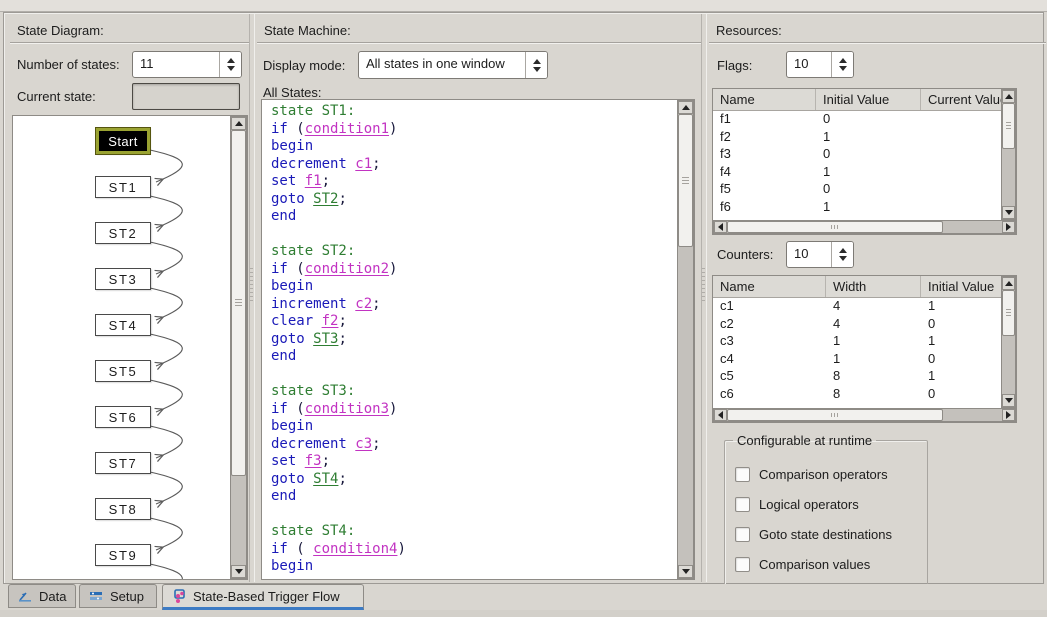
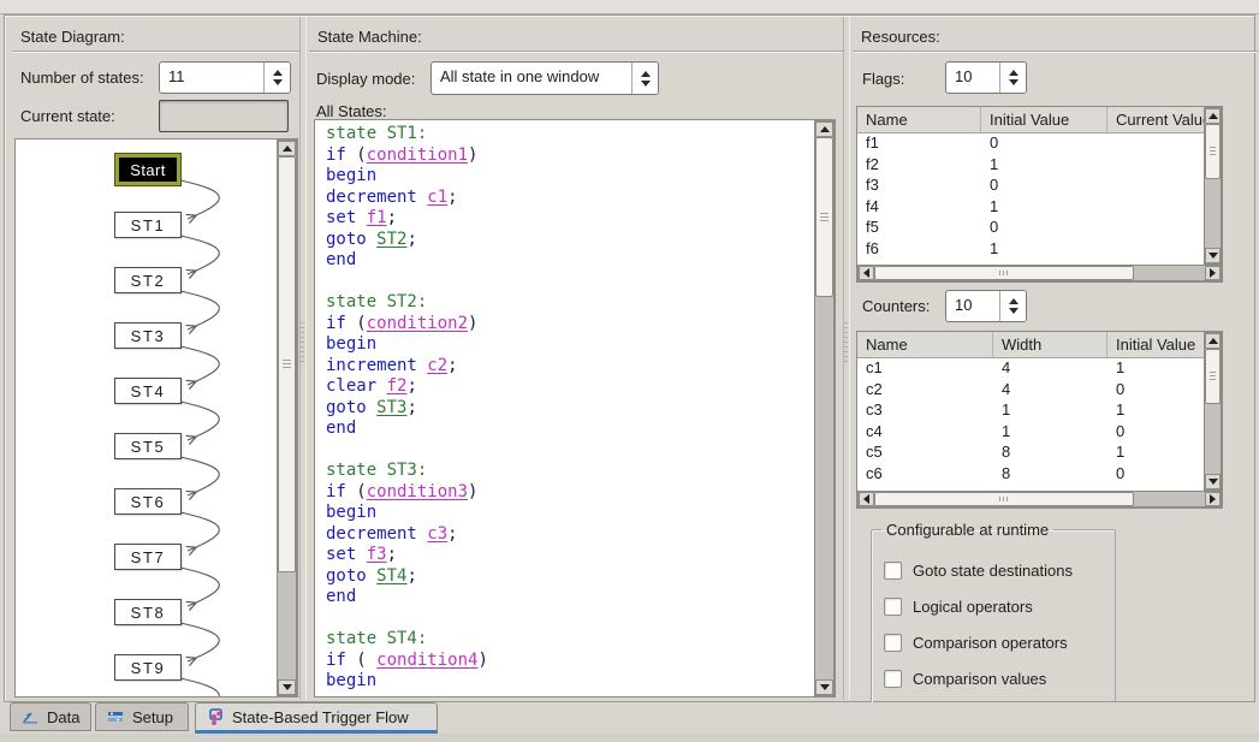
  State Diagram:
  Number of states:
  11
  Current state:
  Start
  ST1
  ST2
  ST3
  ST4
  ST5
  ST6
  ST7
  ST8
  ST9
  State Machine:
  Display mode:
- All states in one window
+ All state in one window
  All States:
  state ST1:
  if (condition1)
  begin
  decrement c1;
  set f1;
  goto ST2;
  end
  state ST2:
  if (condition2)
  begin
  increment c2;
  clear f2;
  goto ST3;
  end
  state ST3:
  if (condition3)
  begin
  decrement c3;
  set f3;
  goto ST4;
  end
  state ST4:
  if ( condition4)
  begin
  Resources:
  Flags:
  10
  Name
  Initial Value
  Current Valu
  f1
  0
  f2
  1
  f3
  0
  f4
  1
  f5
  0
  f6
  1
  Counters:
  10
  Name
  Width
  Initial Value
  c1
  4
  1
  c2
  4
  0
  c3
  1
  1
  c4
  1
  0
  c5
  8
  1
  c6
  8
  0
  Configurable at runtime
- Comparison operators
+ Goto state destinations
  Logical operators
- Goto state destinations
+ Comparison operators
  Comparison values
  Data
  Setup
  State-Based Trigger Flow
